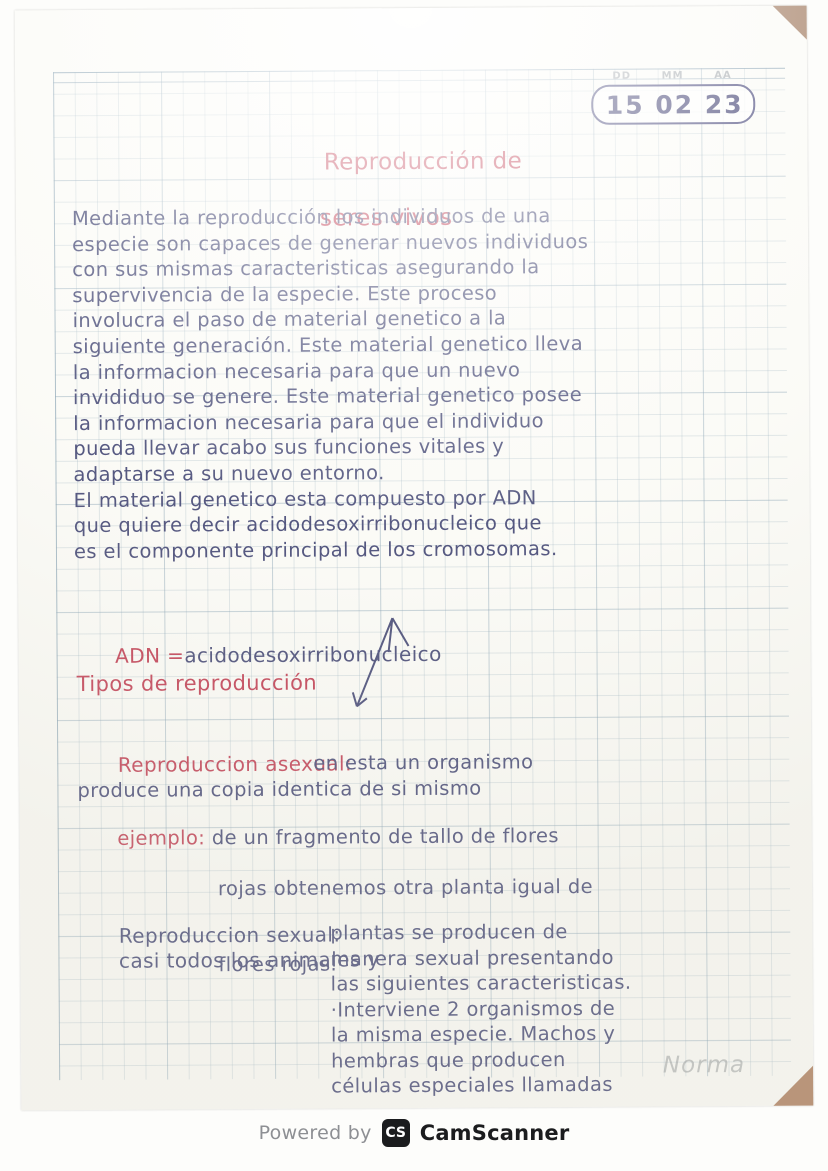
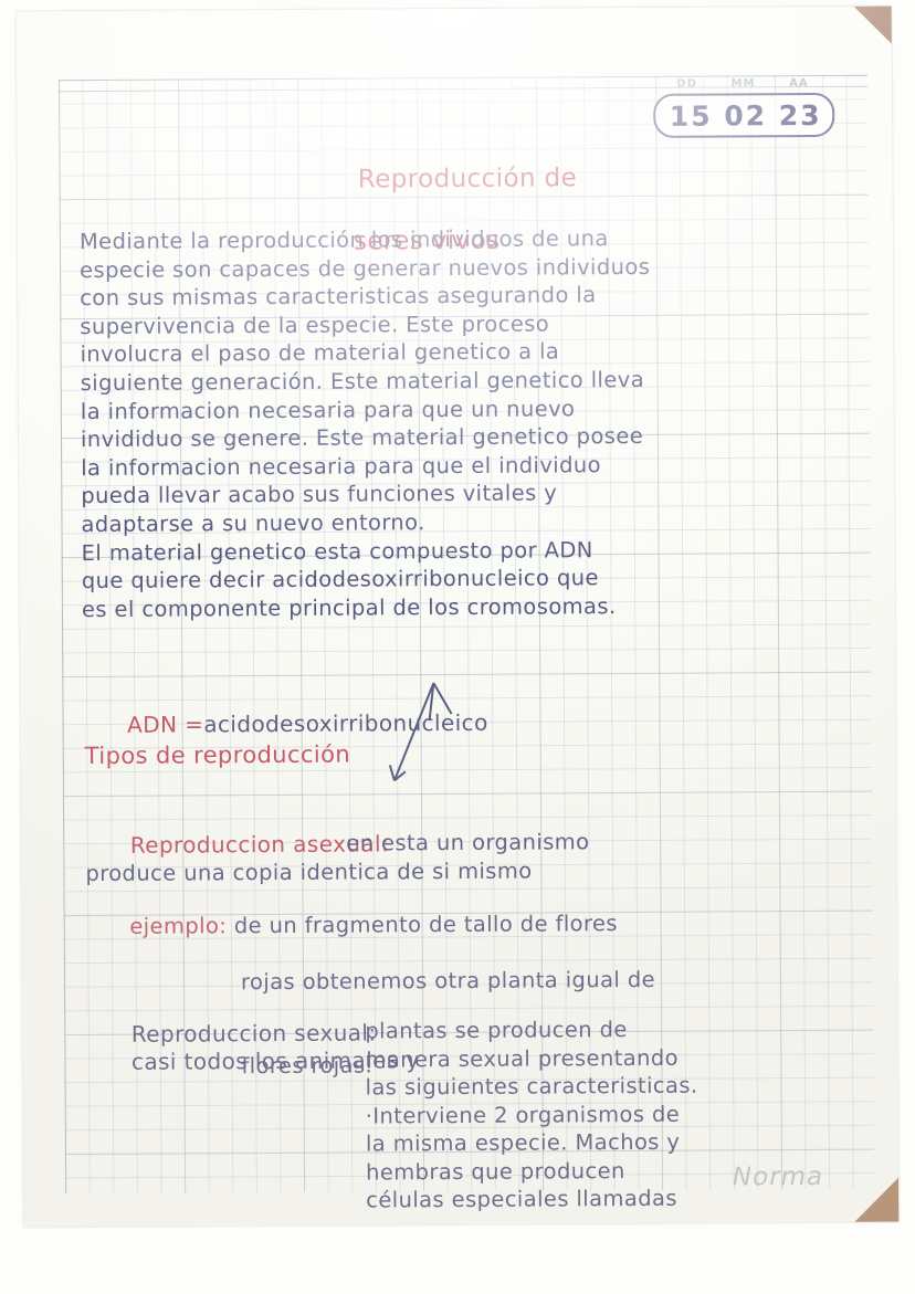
- Powered by
- CS
- CamScanner
